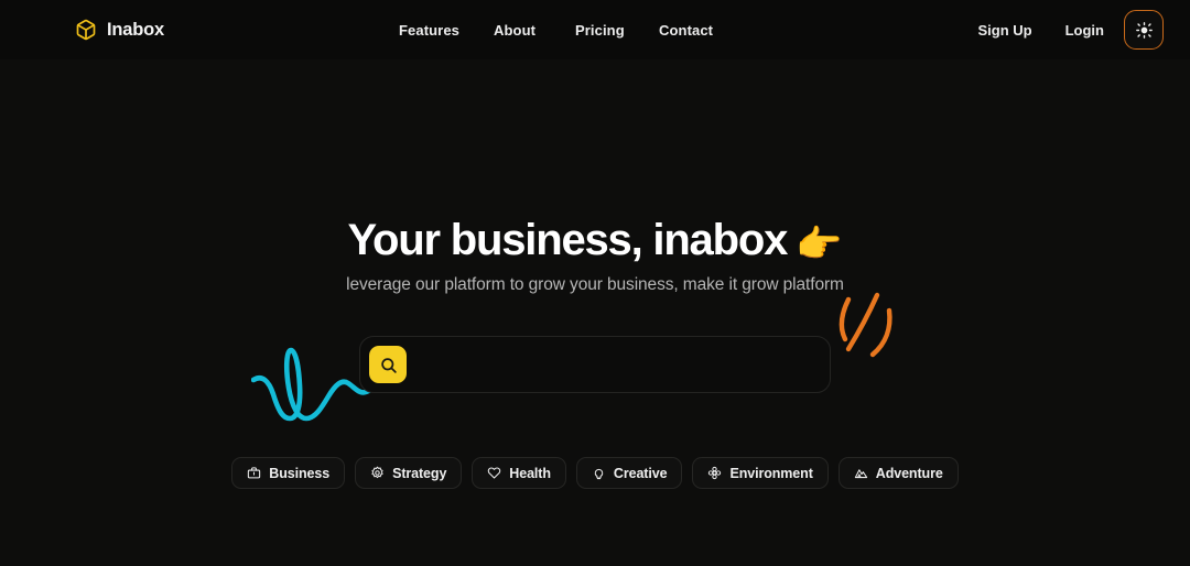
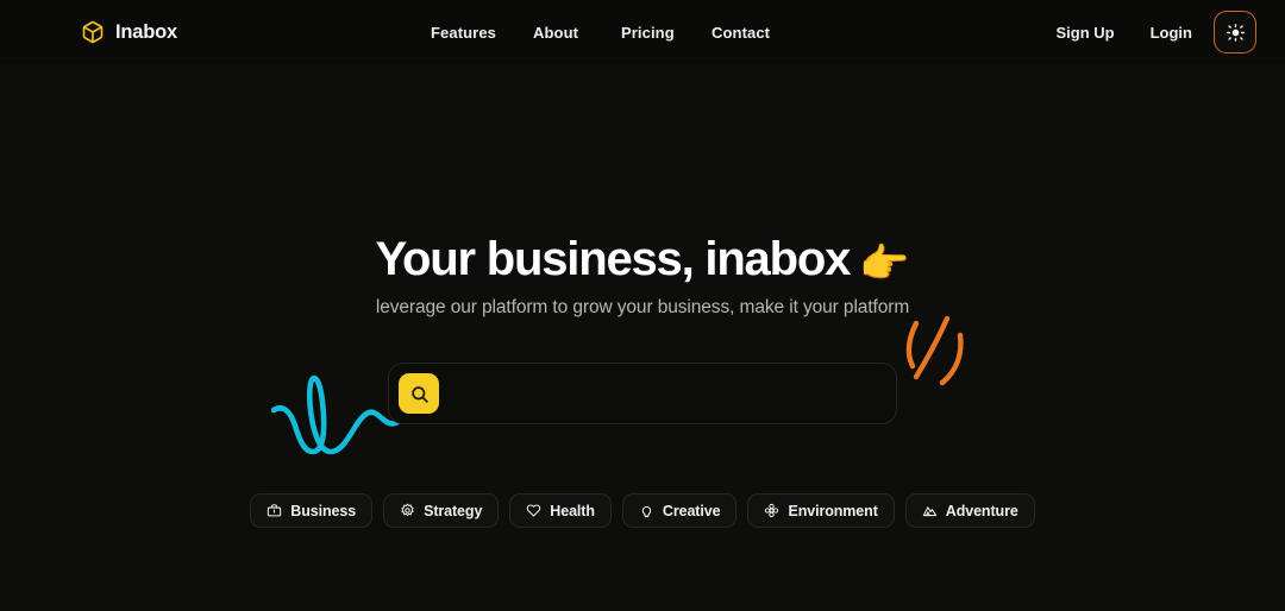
  Inabox
  Features
  About
  Pricing
  Contact
  Sign Up
  Login
  Your business, inabox 👉
- leverage our platform to grow your business, make it grow platform
+ leverage our platform to grow your business, make it your platform
  Business
  Strategy
  Health
  Creative
  Environment
  Adventure
